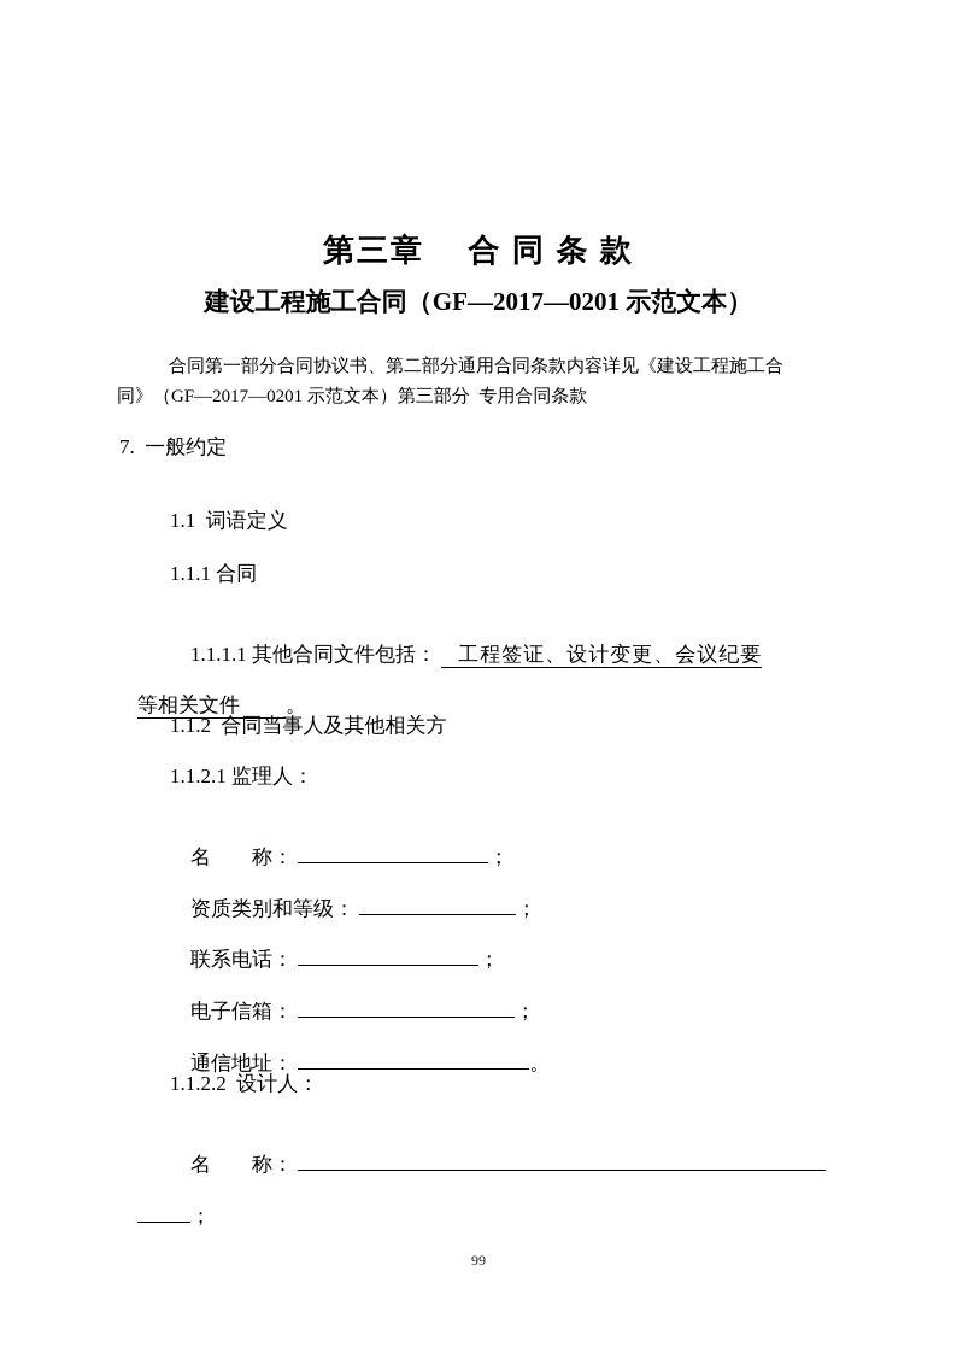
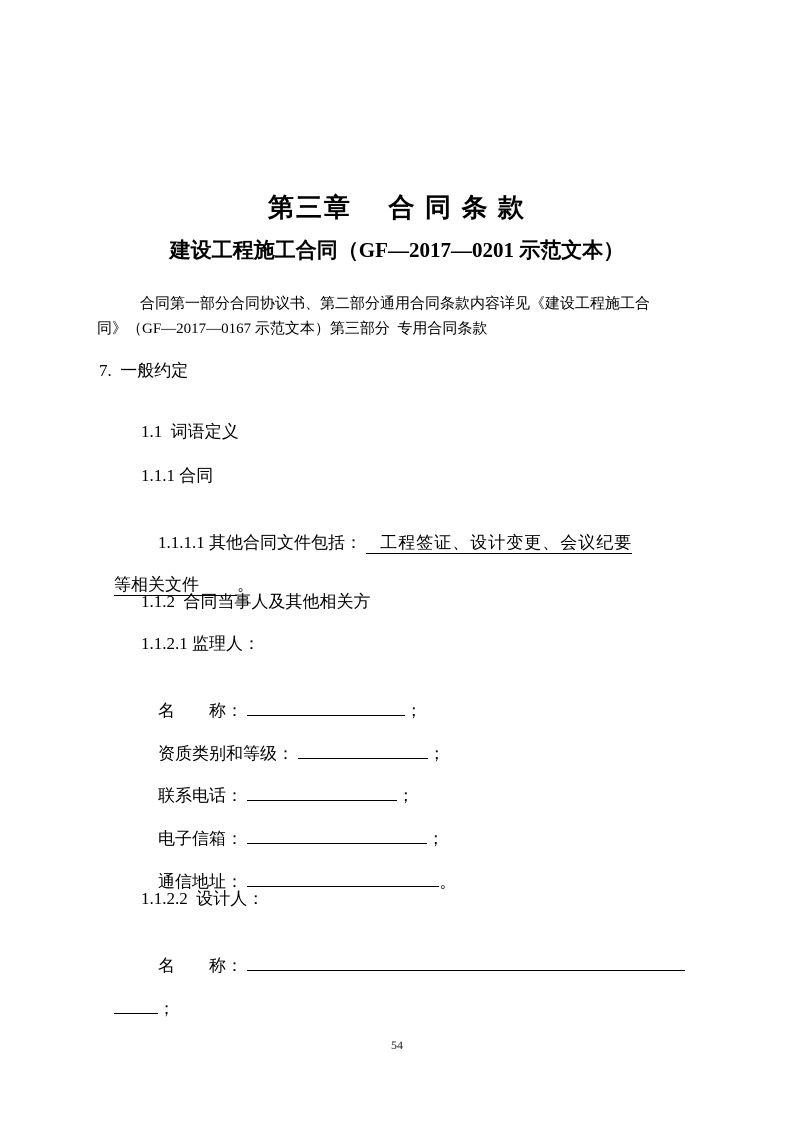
  第三章 合 同 条 款
  建设工程施工合同（GF—2017—0201 示范文本）
  合同第一部分合同协议书、第二部分通用合同条款内容详见《建设工程施工合
- 同》（GF—2017—0201 示范文本）第三部分 专用合同条款
+ 同》（GF—2017—0167 示范文本）第三部分 专用合同条款
  7. 一般约定
  1.1 词语定义
  1.1.1 合同
  1.1.1.1 其他合同文件包括： 工程签证、设计变更、会议纪要
  等相关文件 。
  1.1.2 合同当事人及其他相关方
  1.1.2.1 监理人：
  名 称： ；
  资质类别和等级： ；
  联系电话： ；
  电子信箱： ；
  通信地址： 。
  1.1.2.2 设计人：
  名 称：
  ；
- 99
+ 54
